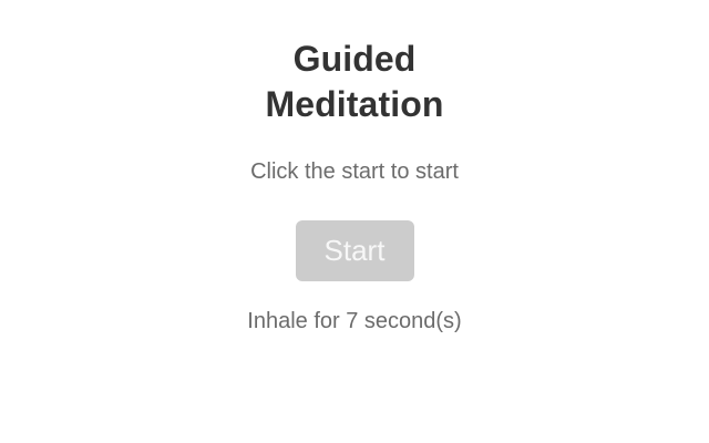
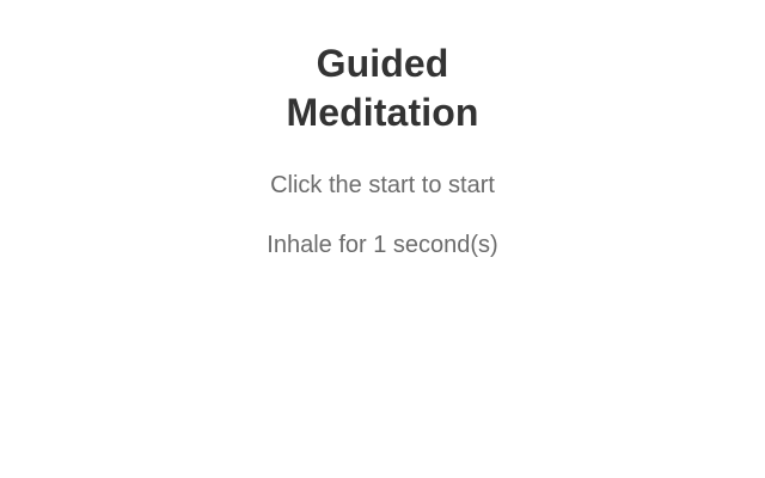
  Guided Meditation
  Click the start to start
- Start
- Inhale for 7 second(s)
+ Inhale for 1 second(s)
